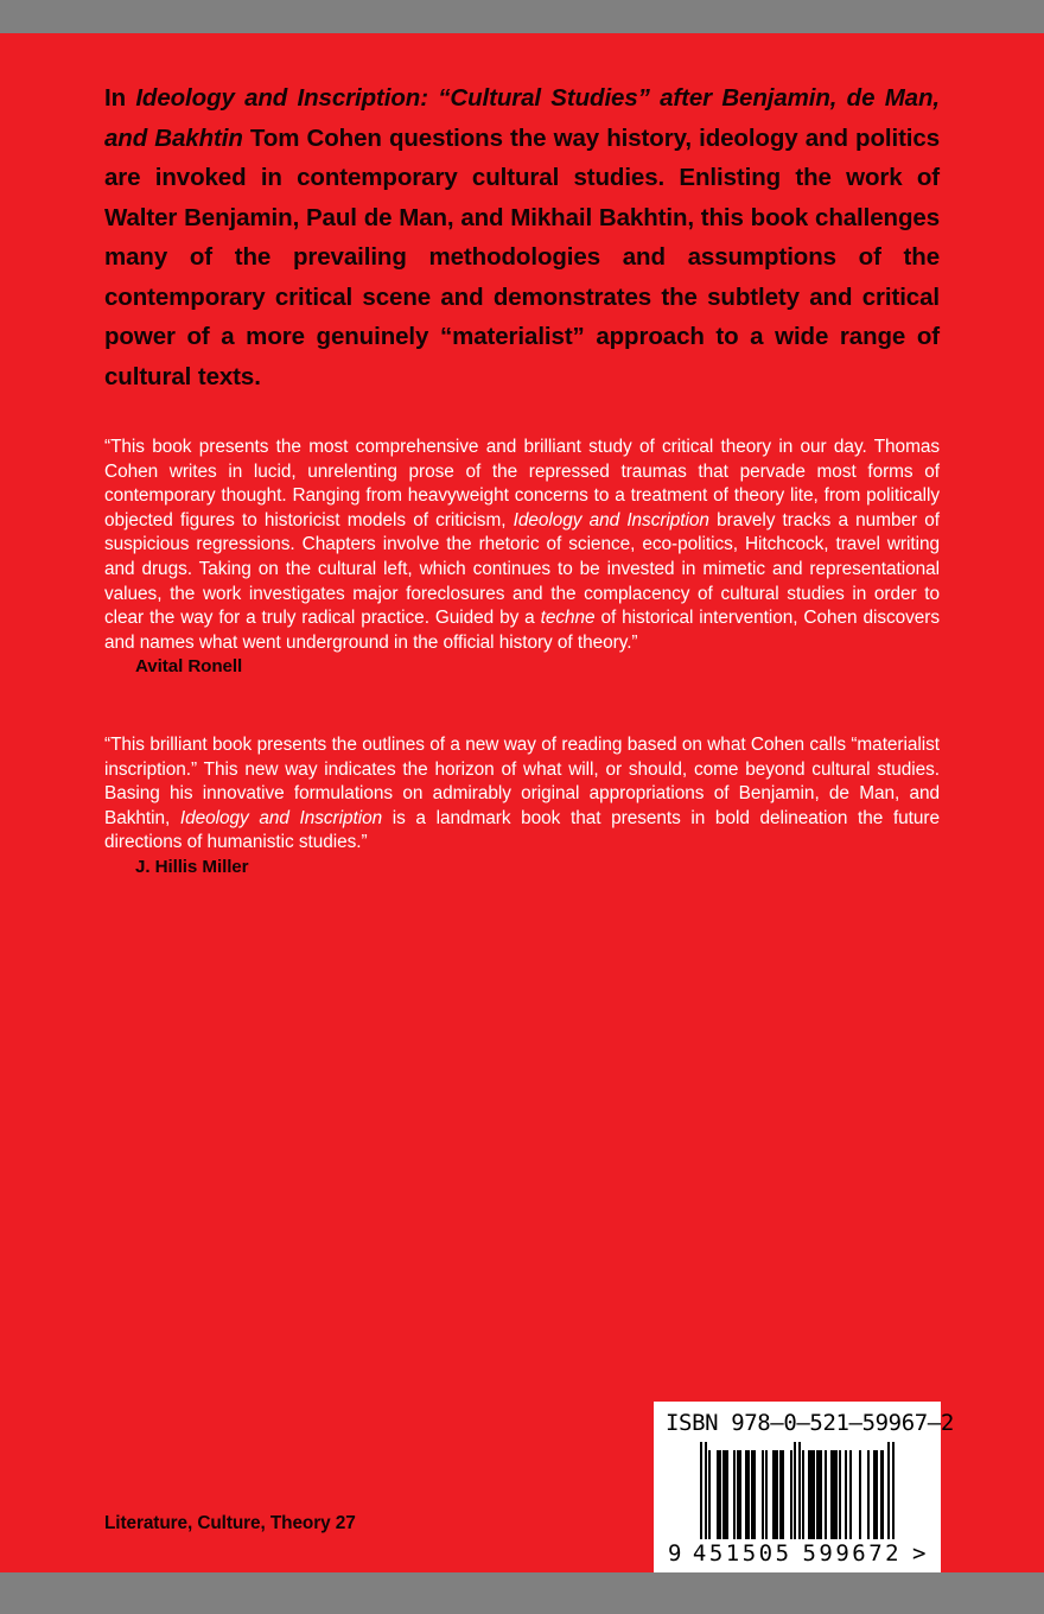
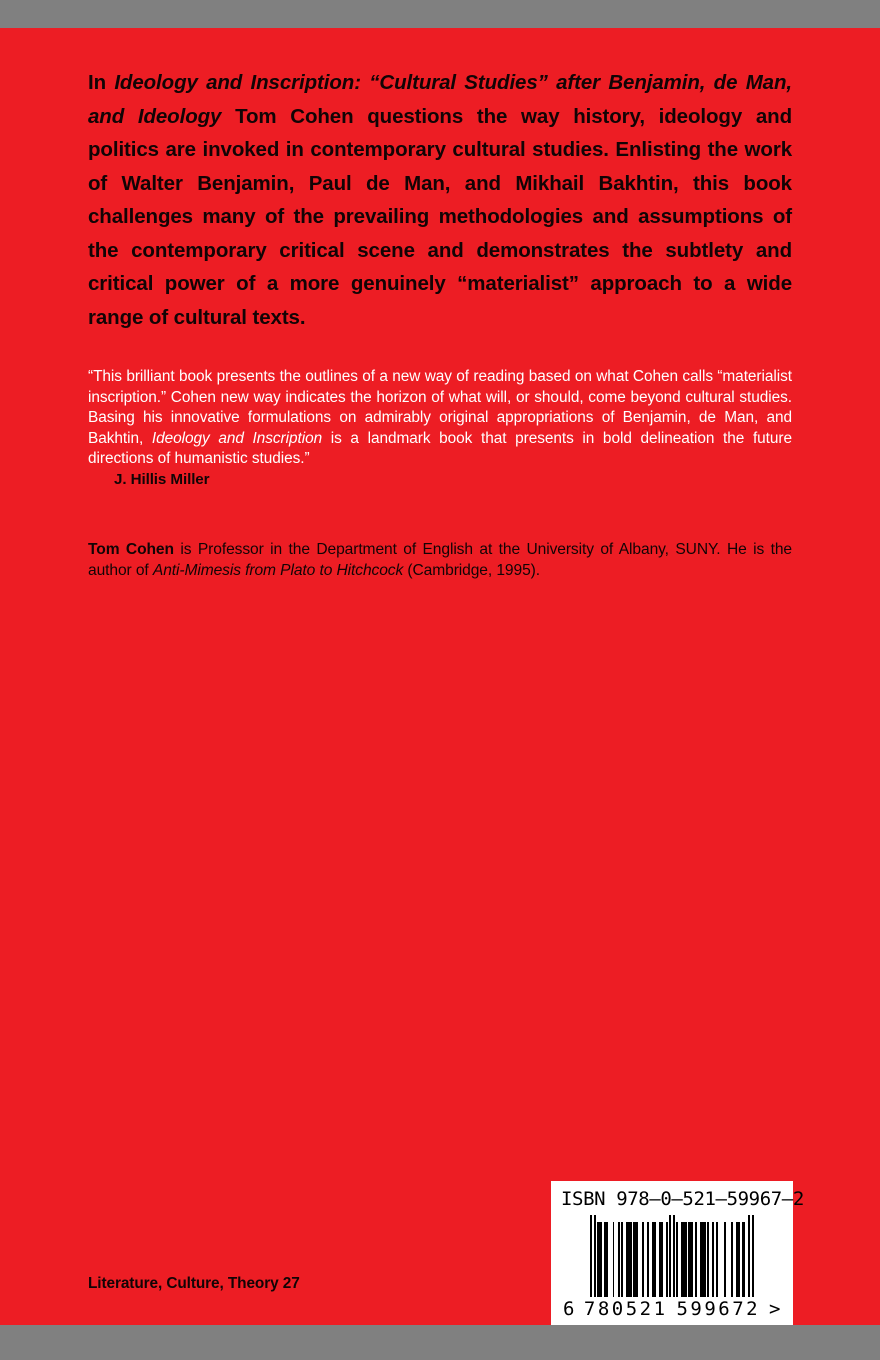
- In Ideology and Inscription: “Cultural Studies” after Benjamin, de Man, and Bakhtin Tom Cohen questions the way history, ideology and politics are invoked in contemporary cultural studies. Enlisting the work of Walter Benjamin, Paul de Man, and Mikhail Bakhtin, this book challenges many of the prevailing methodologies and assumptions of the contemporary critical scene and demonstrates the subtlety and critical power of a more genuinely “materialist” approach to a wide range of cultural texts.
+ In Ideology and Inscription: “Cultural Studies” after Benjamin, de Man, and Ideology Tom Cohen questions the way history, ideology and politics are invoked in contemporary cultural studies. Enlisting the work of Walter Benjamin, Paul de Man, and Mikhail Bakhtin, this book challenges many of the prevailing methodologies and assumptions of the contemporary critical scene and demonstrates the subtlety and critical power of a more genuinely “materialist” approach to a wide range of cultural texts.
- “This book presents the most comprehensive and brilliant study of critical theory in our day. Thomas Cohen writes in lucid, unrelenting prose of the repressed traumas that pervade most forms of contemporary thought. Ranging from heavyweight concerns to a treatment of theory lite, from politically objected figures to historicist models of criticism, Ideology and Inscription bravely tracks a number of suspicious regressions. Chapters involve the rhetoric of science, eco-politics, Hitchcock, travel writing and drugs. Taking on the cultural left, which continues to be invested in mimetic and representational values, the work investigates major foreclosures and the complacency of cultural studies in order to clear the way for a truly radical practice. Guided by a techne of historical intervention, Cohen discovers and names what went underground in the official history of theory.”
- Avital Ronell
- “This brilliant book presents the outlines of a new way of reading based on what Cohen calls “materialist inscription.” This new way indicates the horizon of what will, or should, come beyond cultural studies. Basing his innovative formulations on admirably original appropriations of Benjamin, de Man, and Bakhtin, Ideology and Inscription is a landmark book that presents in bold delineation the future directions of humanistic studies.”
+ “This brilliant book presents the outlines of a new way of reading based on what Cohen calls “materialist inscription.” Cohen new way indicates the horizon of what will, or should, come beyond cultural studies. Basing his innovative formulations on admirably original appropriations of Benjamin, de Man, and Bakhtin, Ideology and Inscription is a landmark book that presents in bold delineation the future directions of humanistic studies.”
  J. Hillis Miller
+ Tom Cohen is Professor in the Department of English at the University of Albany, SUNY. He is the author of Anti-Mimesis from Plato to Hitchcock (Cambridge, 1995).
  ISBN 978–0–521–59967–2
- 9
+ 6
- 451505
+ 780521
  599672
  >
  Literature, Culture, Theory 27
